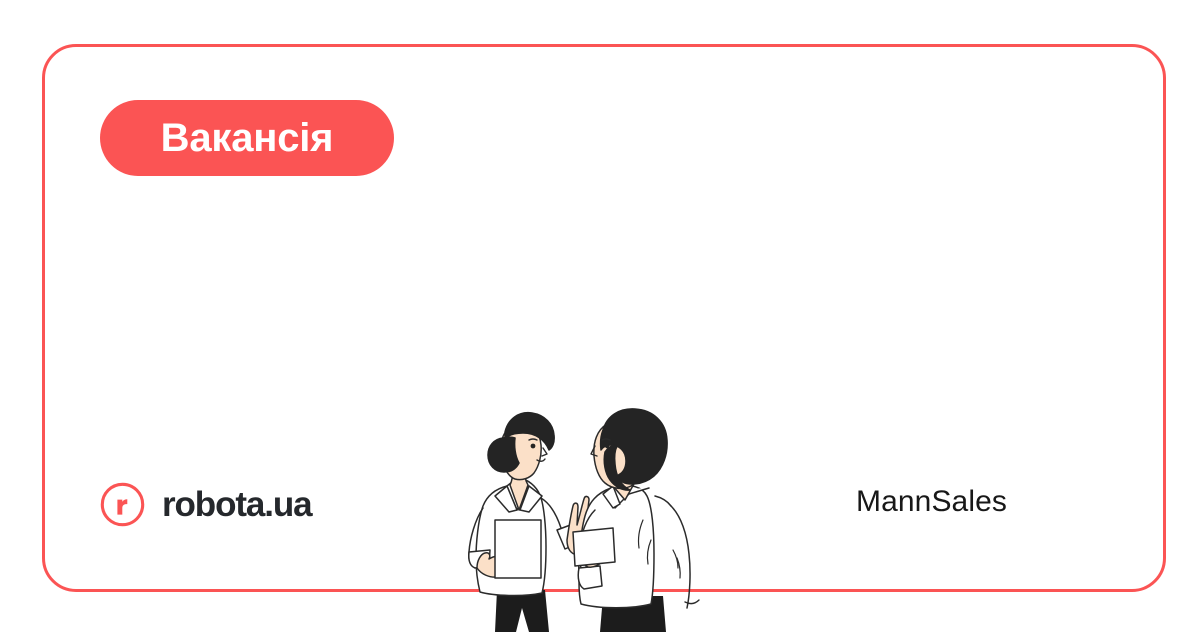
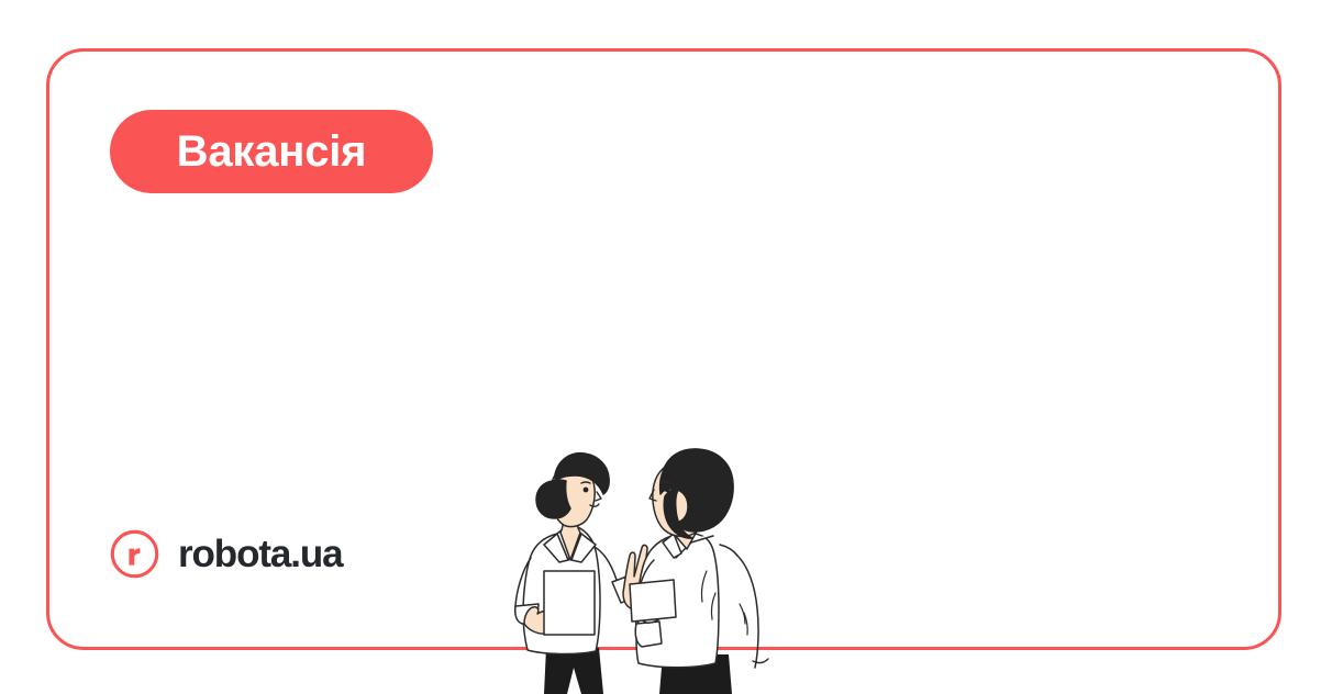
  Вакансія
  robota.ua
- MannSales
